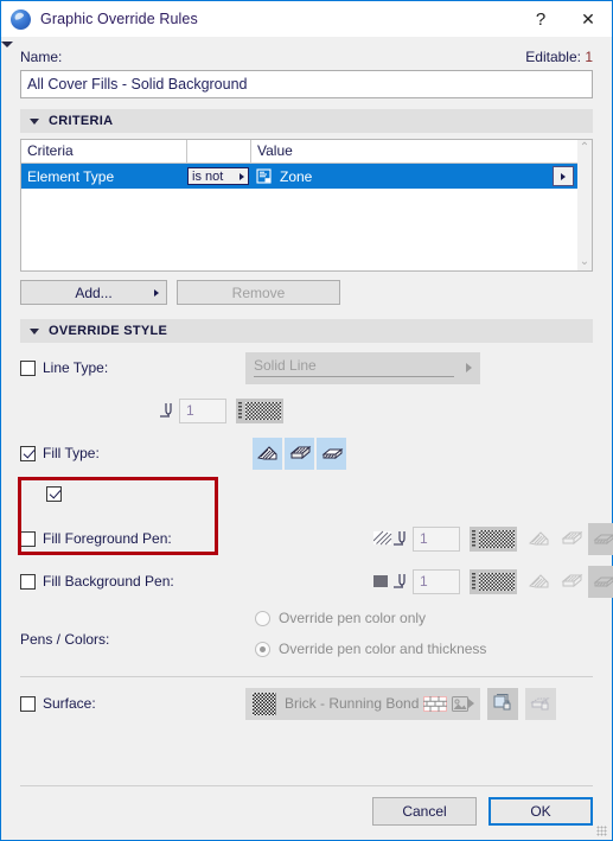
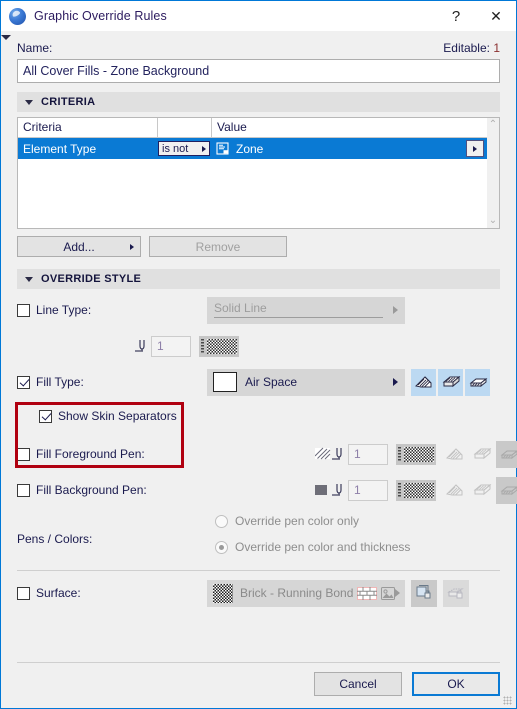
  Graphic Override Rules
  ?
  ✕
  Name:
  Editable: 1
- All Cover Fills - Solid Background
+ All Cover Fills - Zone Background
  CRITERIA
  Criteria
  Value
  Element Type
  is not
  Zone
  ⌃
  ⌄
  Add...
  Remove
  OVERRIDE STYLE
  Line Type:
  Solid Line
  1
  Fill Type:
+ Air Space
+ Show Skin Separators
  Fill Foreground Pen:
  1
  Fill Background Pen:
  1
  Pens / Colors:
  Override pen color only
  Override pen color and thickness
  Surface:
  Brick - Running Bond
  Cancel
  OK
